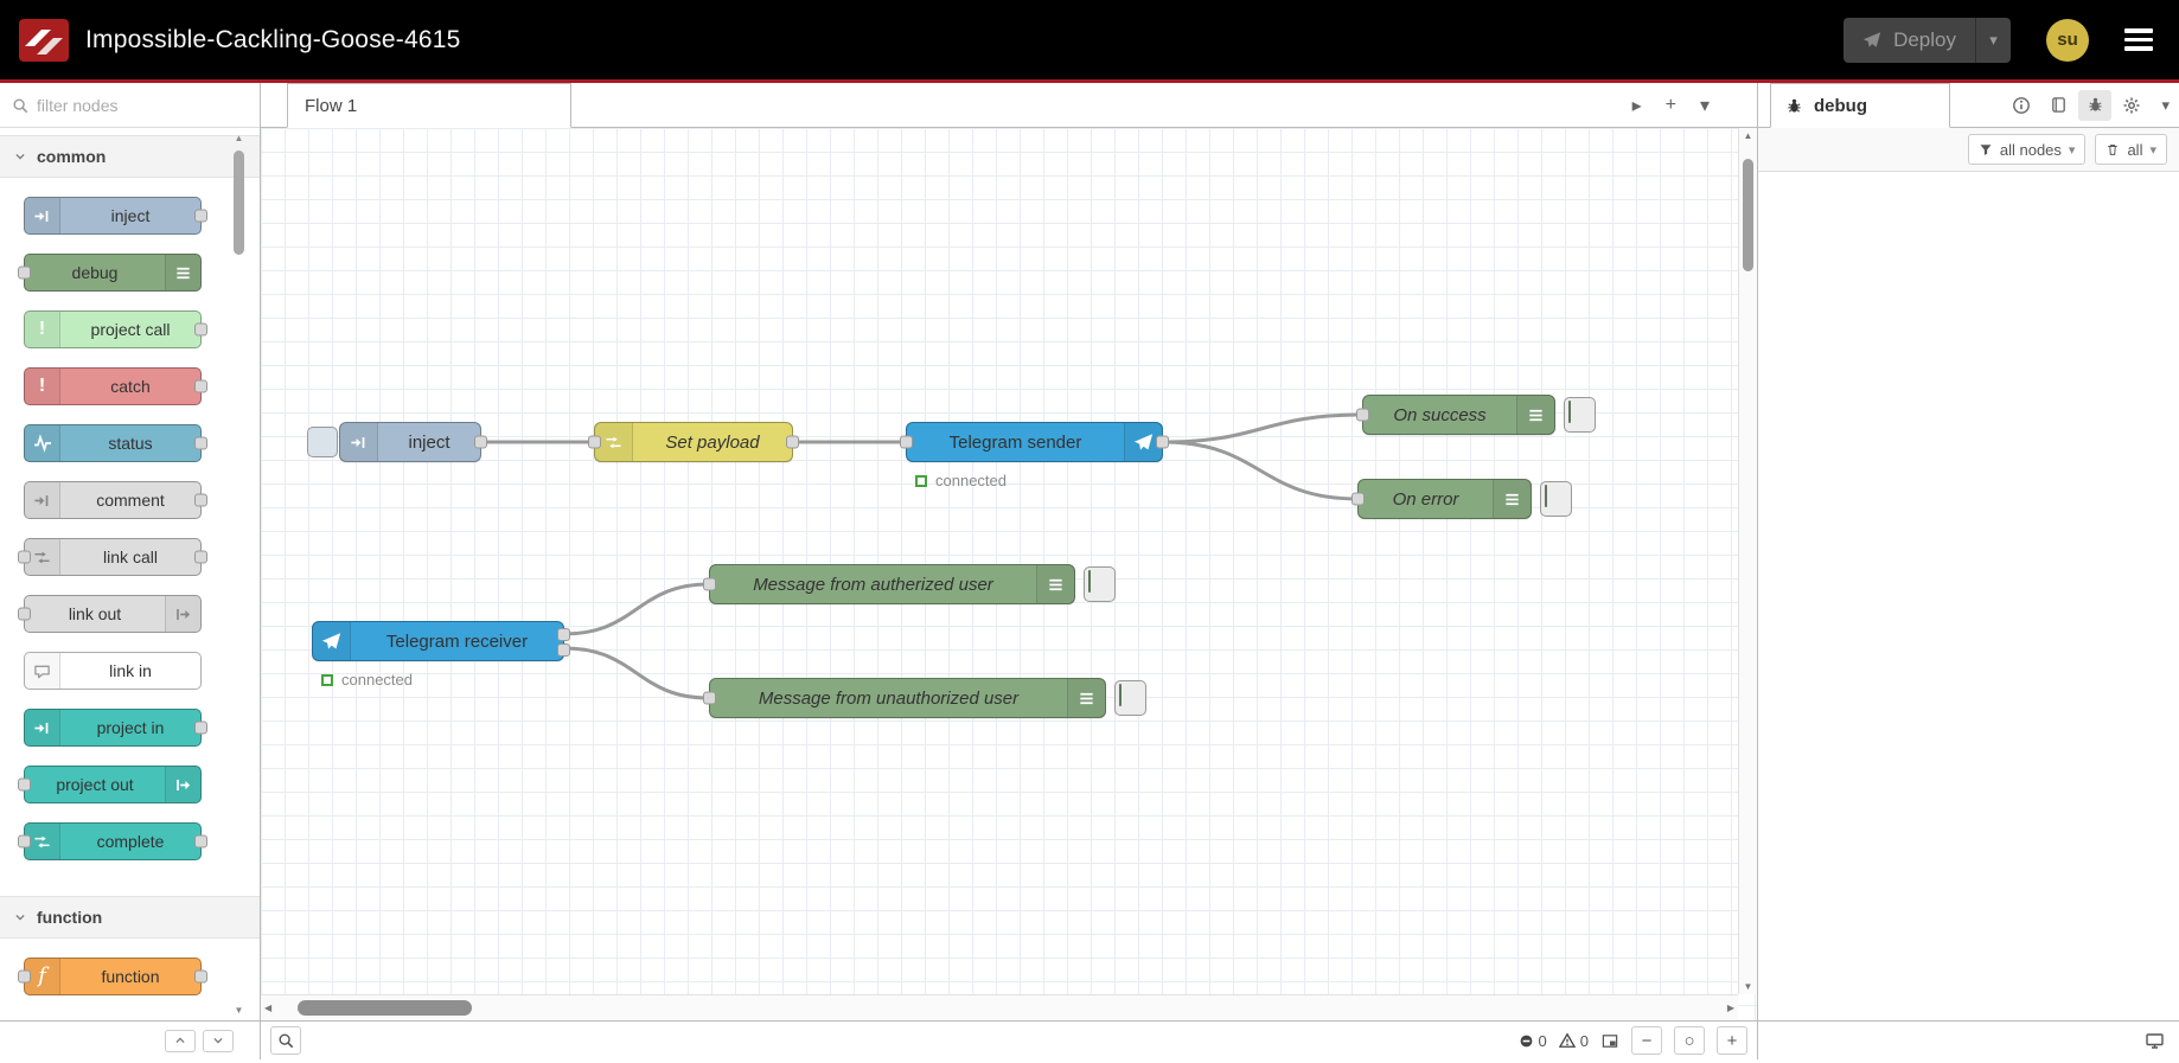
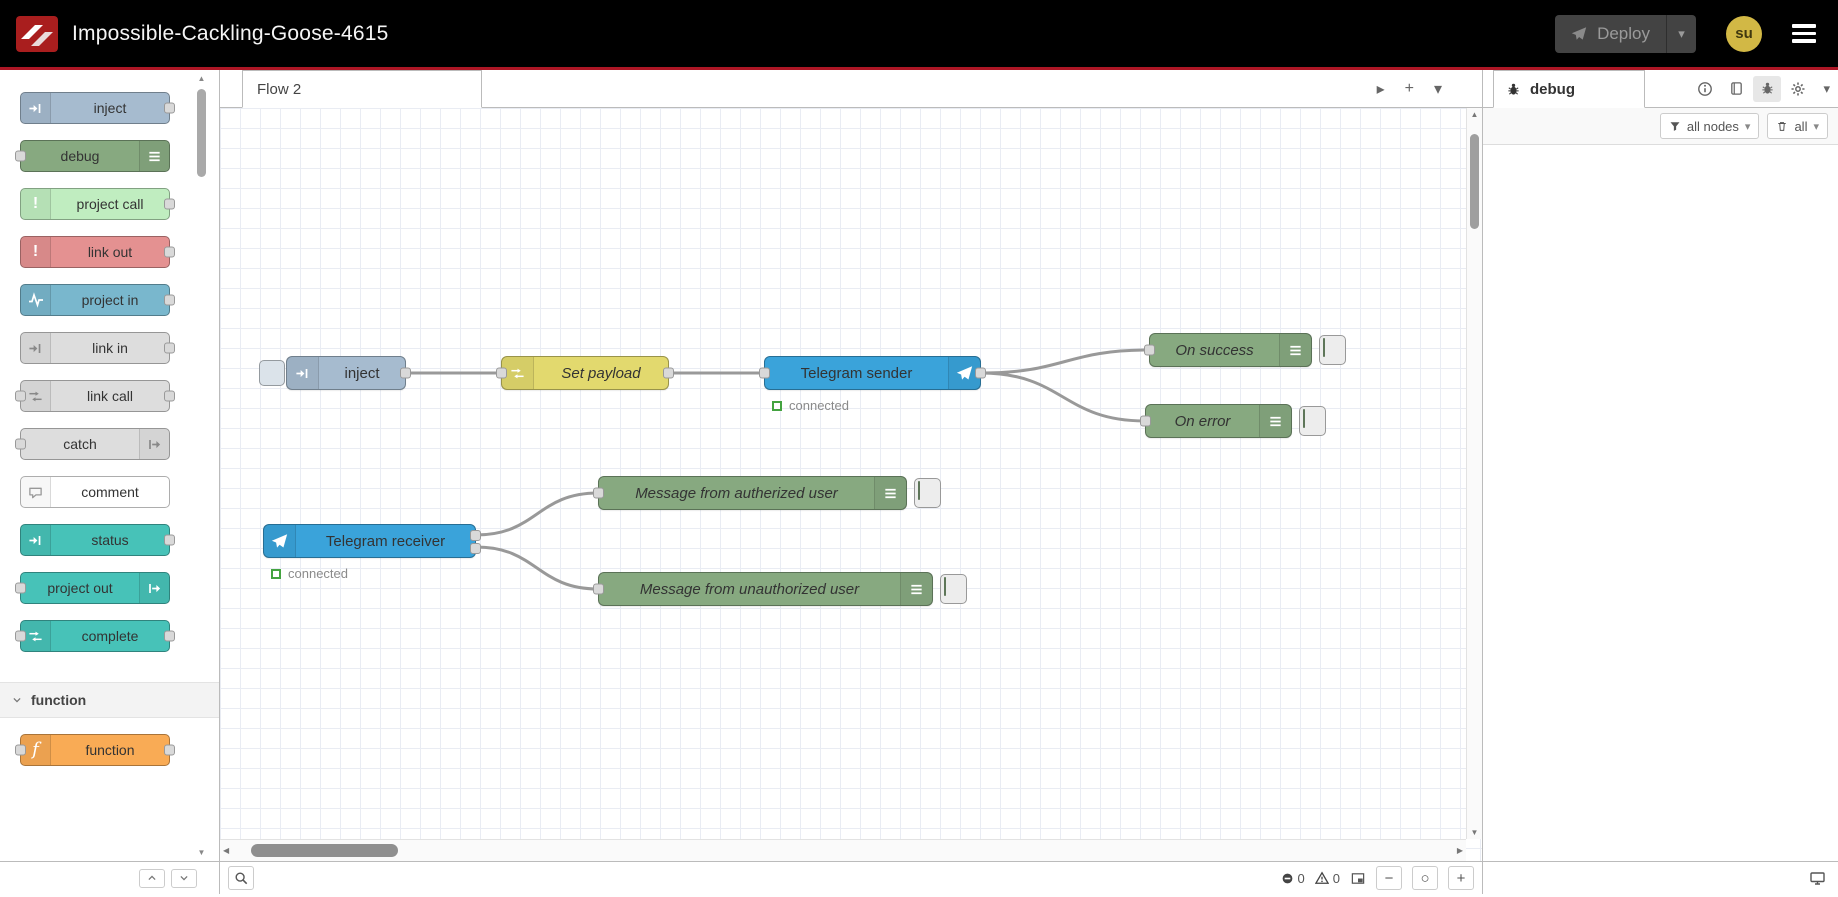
  Impossible-Cackling-Goose-4615
  Deploy
  ▾
  su
- filter nodes
- common
  inject
  debug
  !
  project call
  !
- catch
+ link out
- status
+ project in
- comment
+ link in
  link call
- link out
+ catch
- link in
+ comment
- project in
+ status
  project out
  complete
  function
  f
  function
  ▲
  ▼
- Flow 1
+ Flow 2
  ▸
  +
  ▾
  inject
  Set payload
  Telegram sender
  connected
  On success
  On error
  Telegram receiver
  connected
  Message from autherized user
  Message from unauthorized user
  ▲
  ▼
  ◀
  ▶
  0
  0
  −
  ○
  +
  debug
  ▾
  all nodes
  ▾
  all
  ▾
